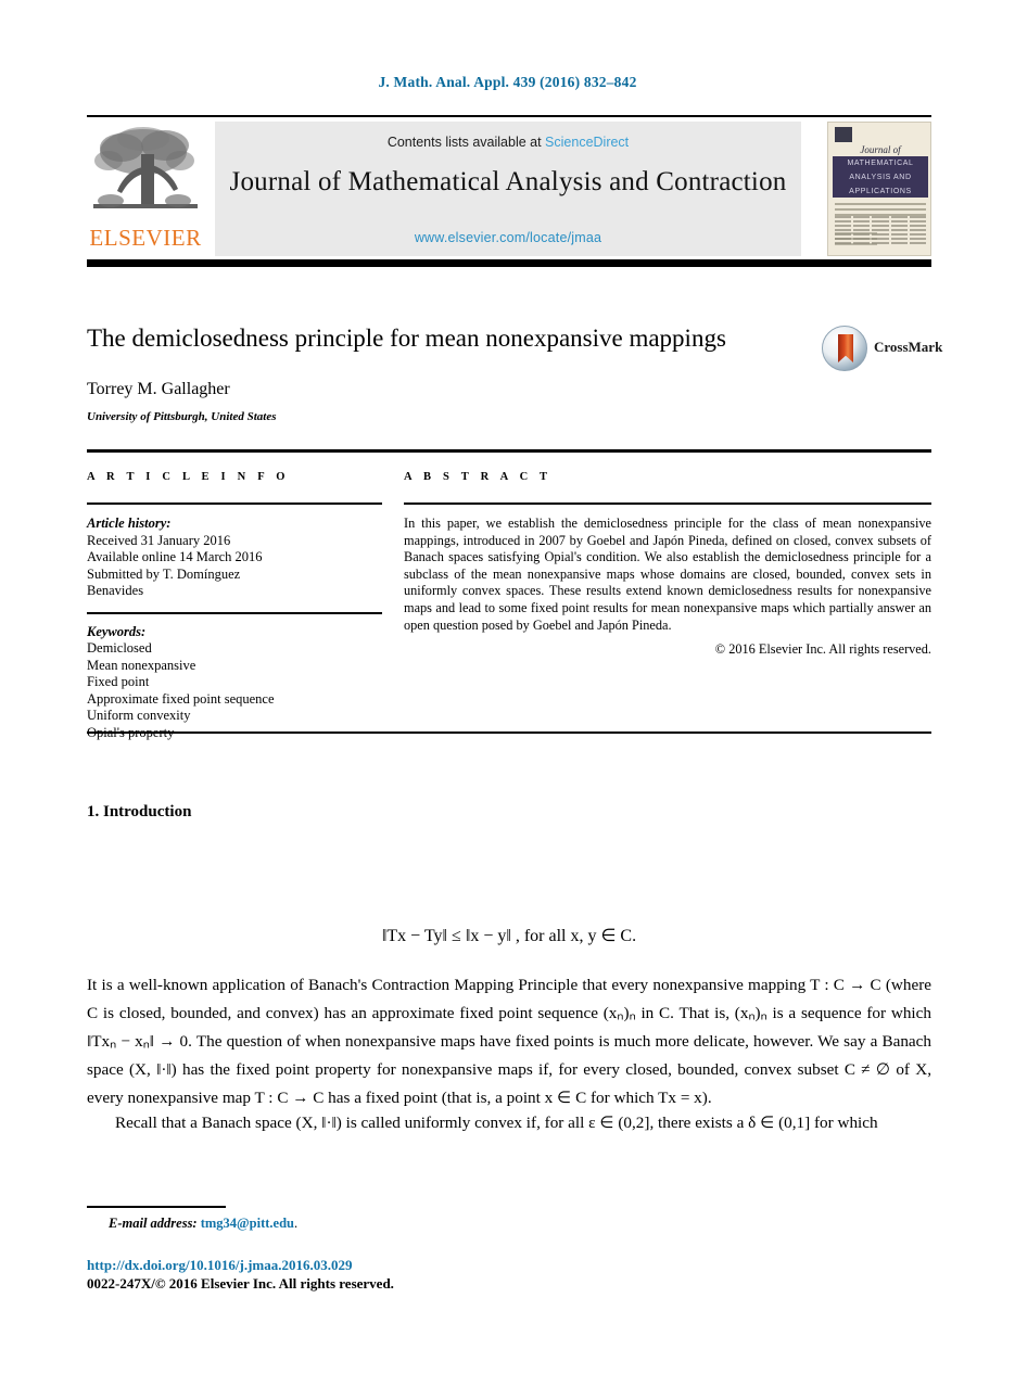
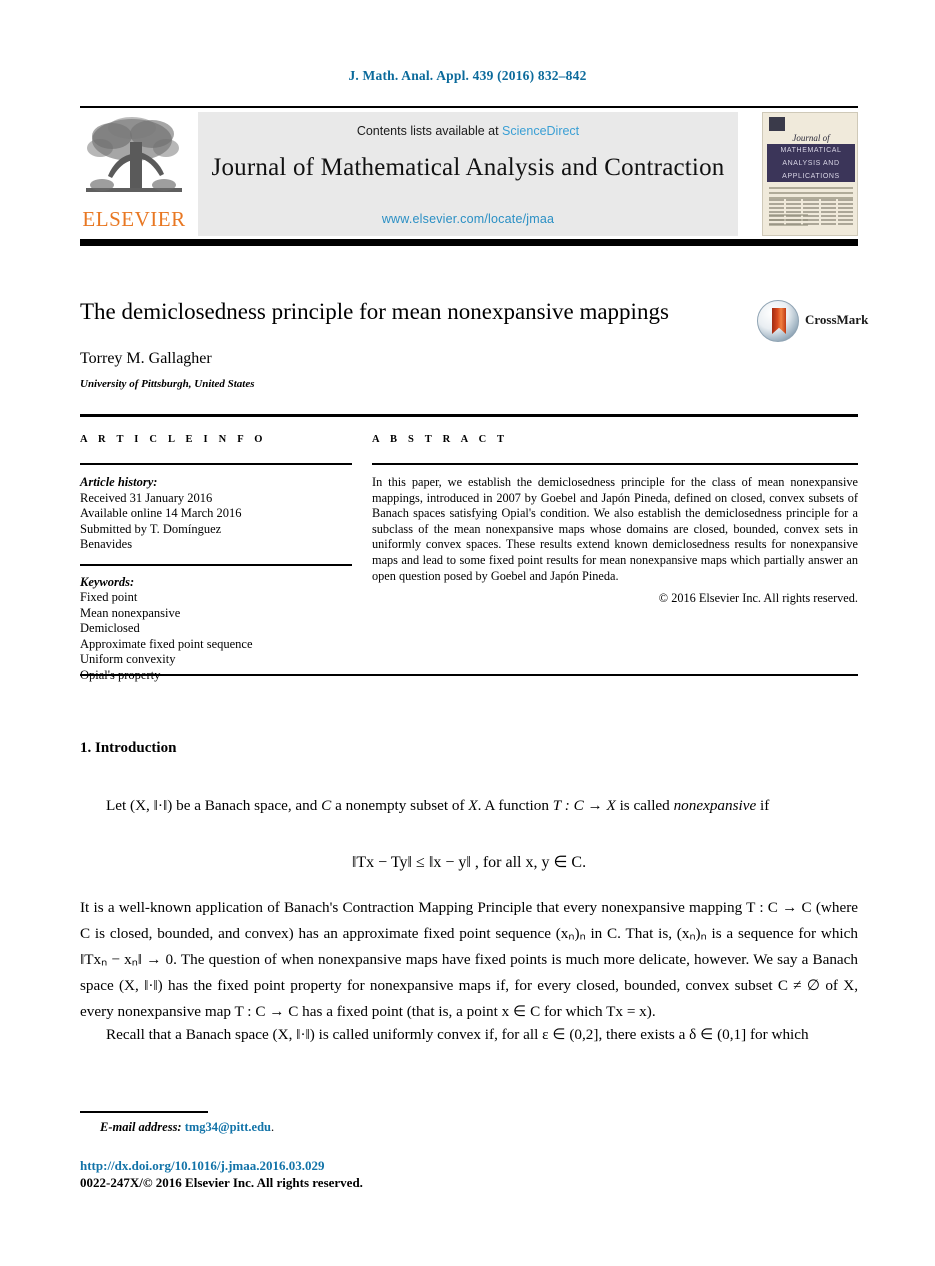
  J. Math. Anal. Appl. 439 (2016) 832–842
  ELSEVIER
  Contents lists available at ScienceDirect
  Journal of Mathematical Analysis and Contraction
  www.elsevier.com/locate/jmaa
  Journal of
  The demiclosedness principle for mean nonexpansive mappings
  CrossMark
  Torrey M. Gallagher
  University of Pittsburgh, United States
  A R T I C L E I N F O
  Article history:
  Received 31 January 2016
  Available online 14 March 2016
  Submitted by T. Domínguez
  Benavides
  Keywords:
- Demiclosed
+ Fixed point
  Mean nonexpansive
- Fixed point
+ Demiclosed
  Approximate fixed point sequence
  Uniform convexity
  A B S T R A C T
  In this paper, we establish the demiclosedness principle for the class of mean nonexpansive mappings, introduced in 2007 by Goebel and Japón Pineda, defined on closed, convex subsets of Banach spaces satisfying Opial's condition. We also establish the demiclosedness principle for a subclass of the mean nonexpansive maps whose domains are closed, bounded, convex sets in uniformly convex spaces. These results extend known demiclosedness results for nonexpansive maps and lead to some fixed point results for mean nonexpansive maps which partially answer an open question posed by Goebel and Japón Pineda.
  © 2016 Elsevier Inc. All rights reserved.
  1. Introduction
+ Let (X, ‖·‖) be a Banach space, and C a nonempty subset of X. A function T : C → X is called nonexpansive if
  ‖Tx − Ty‖ ≤ ‖x − y‖ , for all x, y ∈ C.
  It is a well-known application of Banach's Contraction Mapping Principle that every nonexpansive mapping T : C → C (where C is closed, bounded, and convex) has an approximate fixed point sequence (xₙ)ₙ in C. That is, (xₙ)ₙ is a sequence for which ‖Txₙ − xₙ‖ → 0. The question of when nonexpansive maps have fixed points is much more delicate, however. We say a Banach space (X, ‖·‖) has the fixed point property for nonexpansive maps if, for every closed, bounded, convex subset C ≠ ∅ of X, every nonexpansive map T : C → C has a fixed point (that is, a point x ∈ C for which Tx = x).
  Recall that a Banach space (X, ‖·‖) is called uniformly convex if, for all ε ∈ (0,2], there exists a δ ∈ (0,1] for which
  E-mail address: tmg34@pitt.edu.
  http://dx.doi.org/10.1016/j.jmaa.2016.03.029
  0022-247X/© 2016 Elsevier Inc. All rights reserved.
